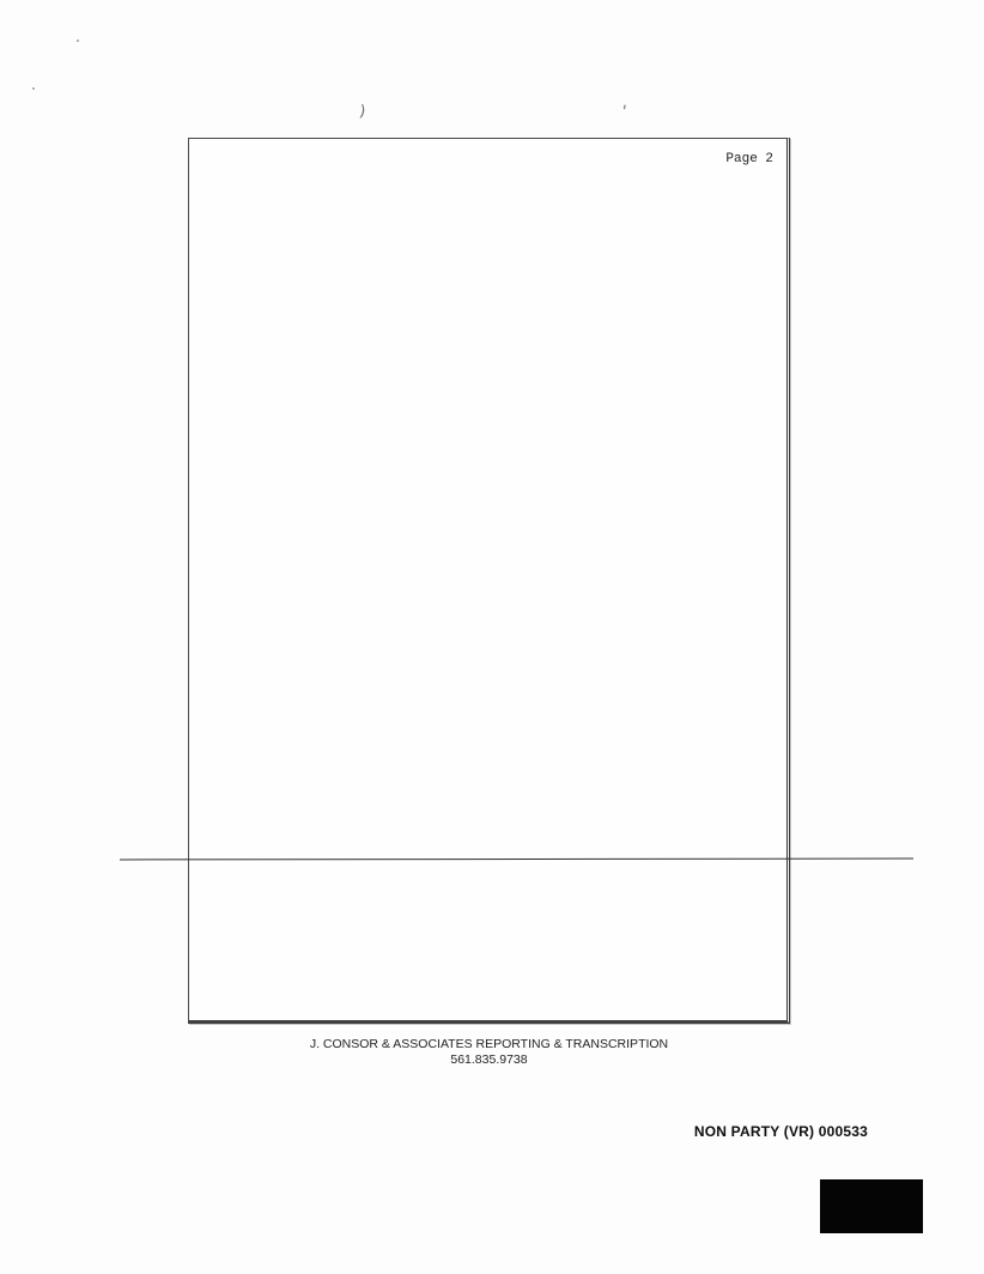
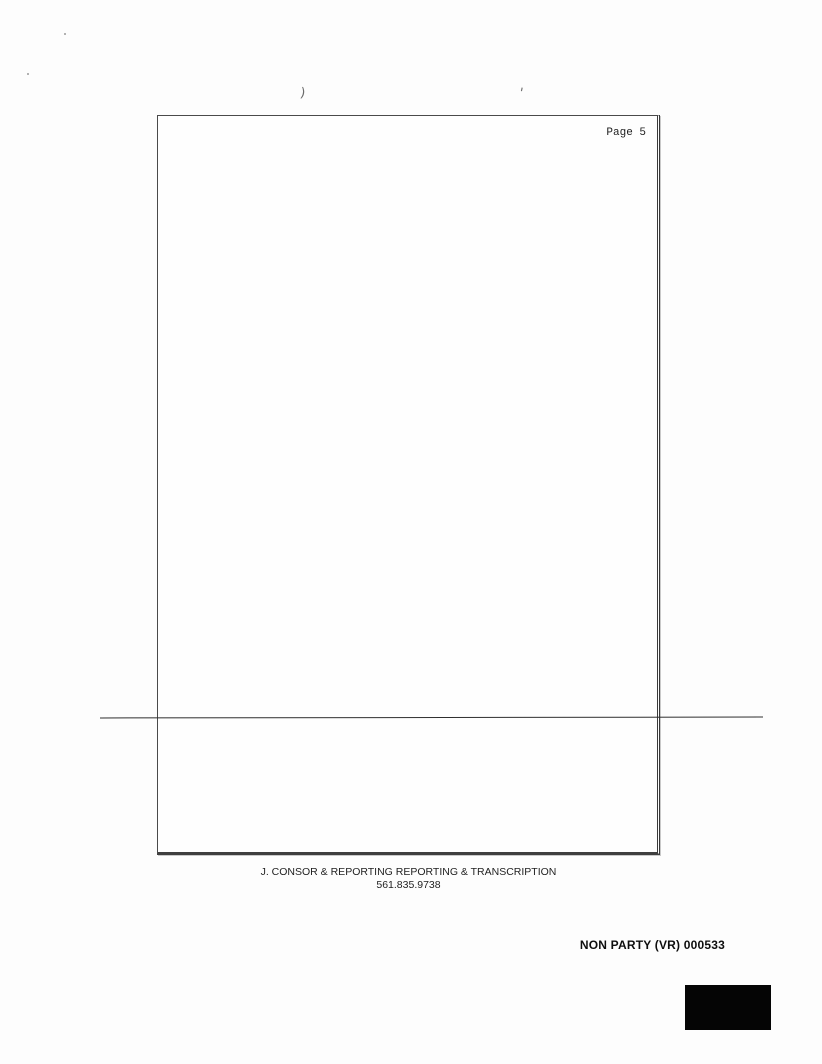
- Page 2
+ Page 5
- J. CONSOR & ASSOCIATES REPORTING & TRANSCRIPTION
+ J. CONSOR & REPORTING REPORTING & TRANSCRIPTION
  561.835.9738
  NON PARTY (VR) 000533
